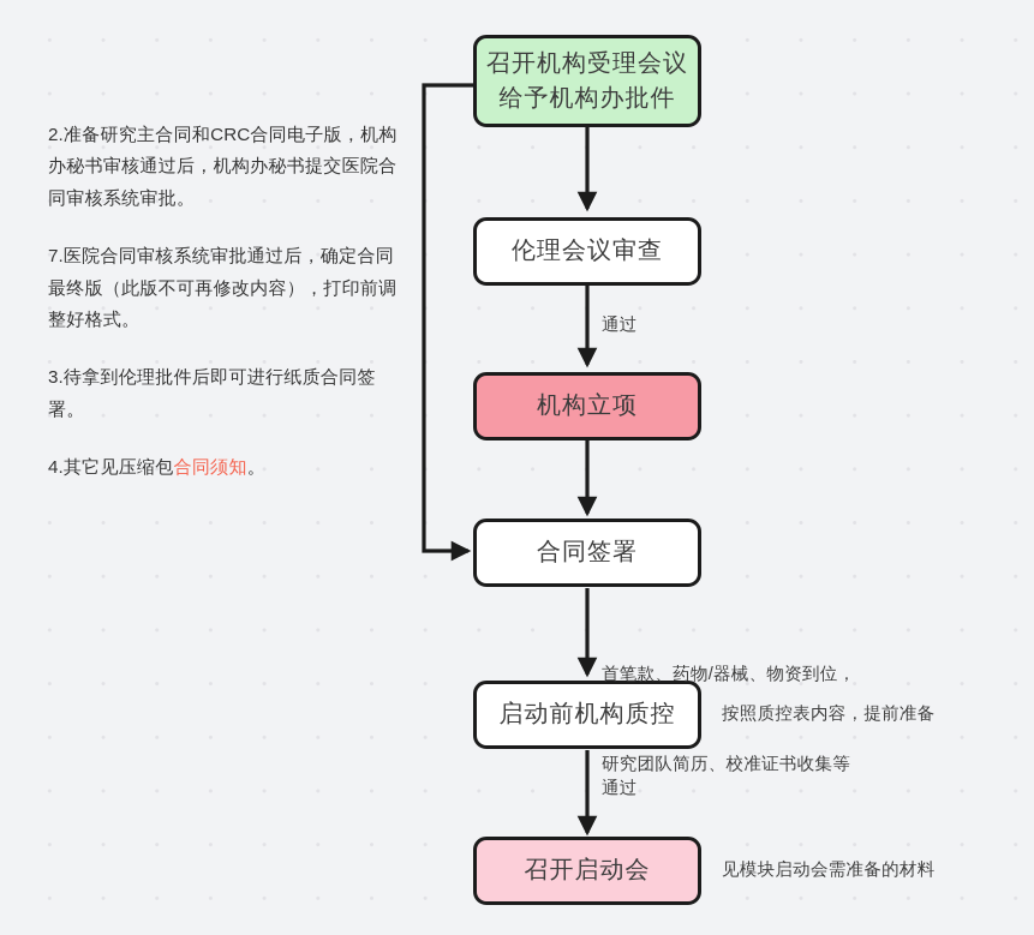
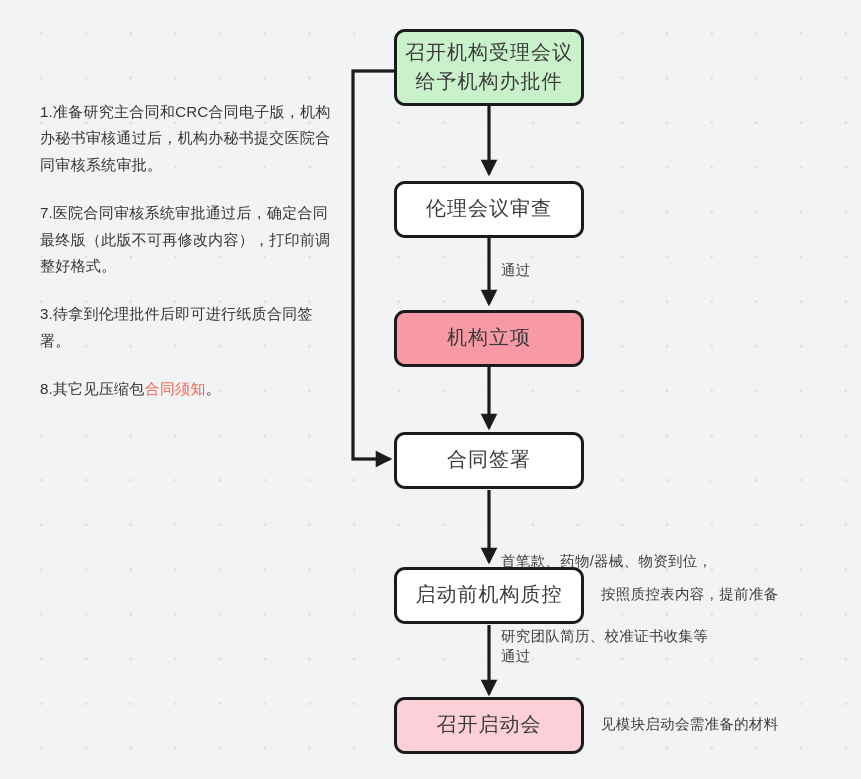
- 2.准备研究主合同和CRC合同电子版，机构办秘书审核通过后，机构办秘书提交医院合同审核系统审批。
+ 1.准备研究主合同和CRC合同电子版，机构办秘书审核通过后，机构办秘书提交医院合同审核系统审批。
  7.医院合同审核系统审批通过后，确定合同最终版（此版不可再修改内容），打印前调整好格式。
  3.待拿到伦理批件后即可进行纸质合同签署。
- 4.其它见压缩包合同须知。
+ 8.其它见压缩包合同须知。
  召开机构受理会议
  给予机构办批件
  伦理会议审查
  机构立项
  合同签署
  启动前机构质控
  召开启动会
  通过
  首笔款、药物/器械、物资到位，
  研究团队简历、校准证书收集等
  通过
  按照质控表内容，提前准备
  见模块启动会需准备的材料
